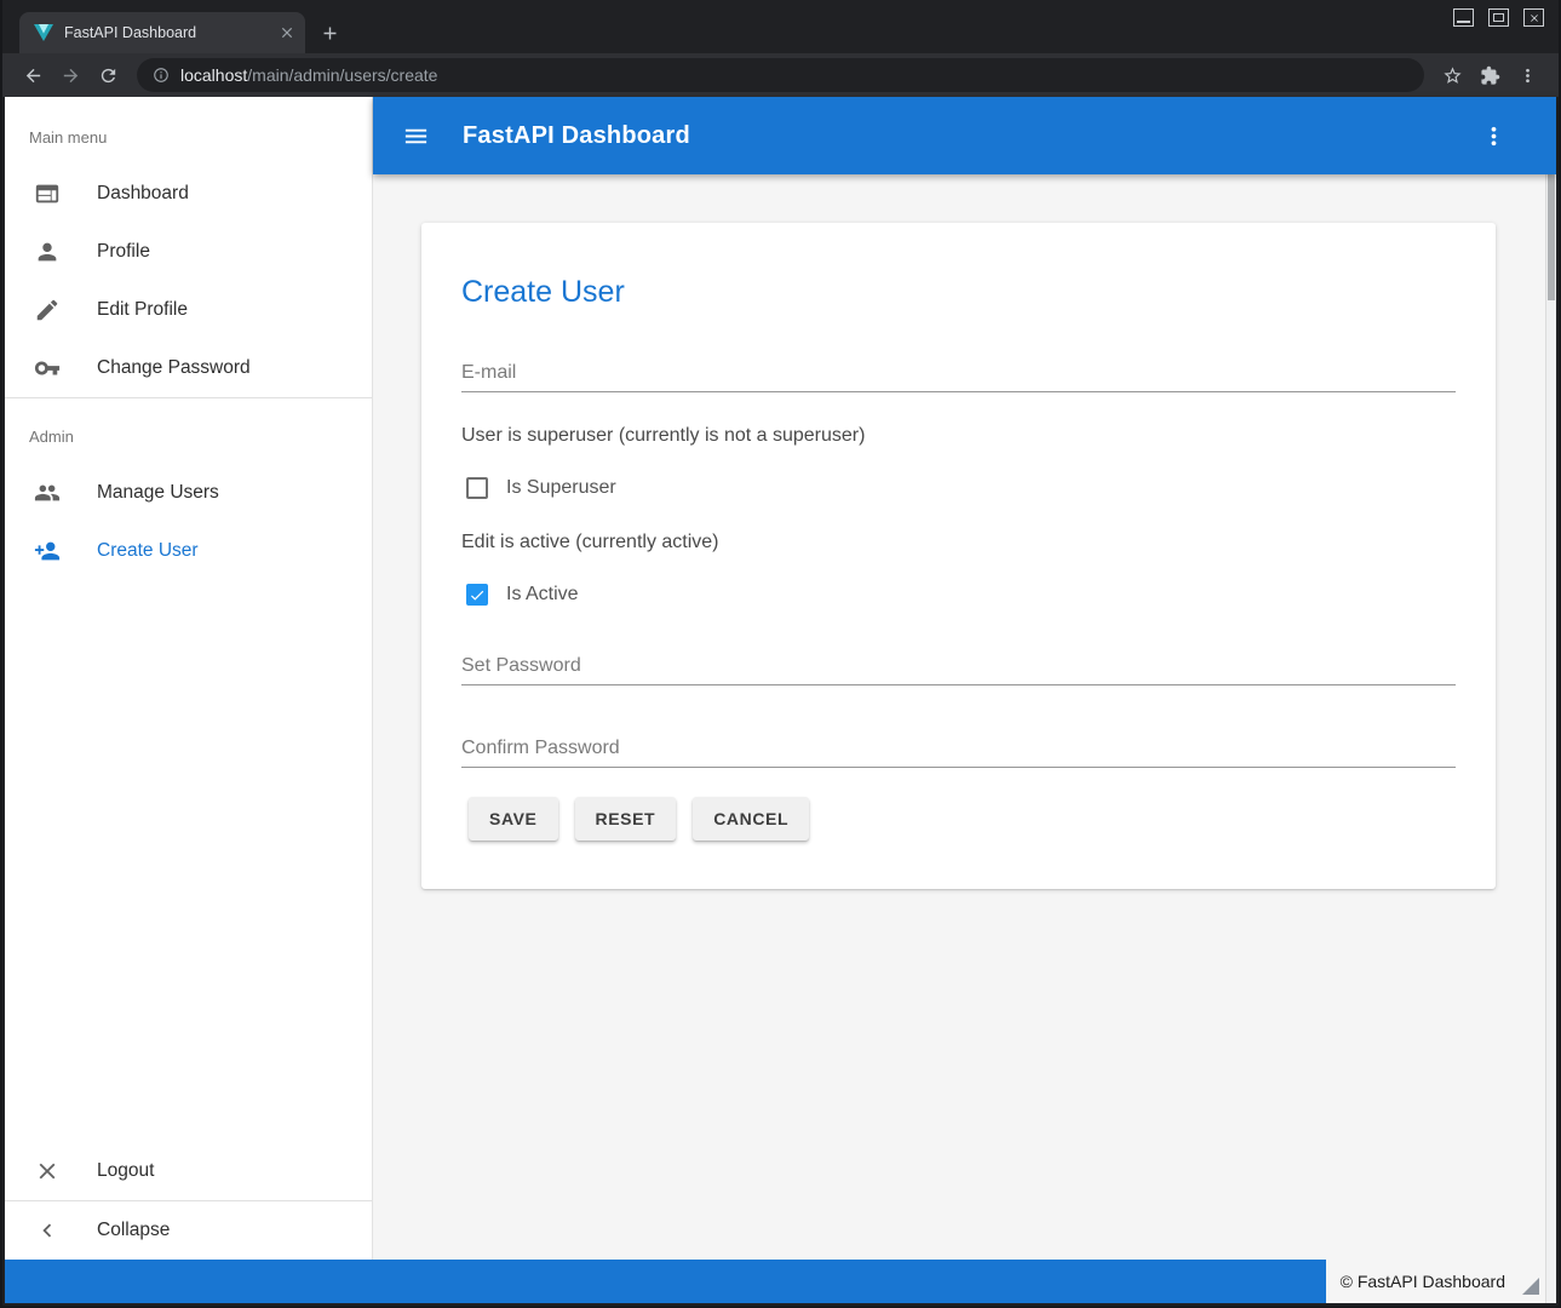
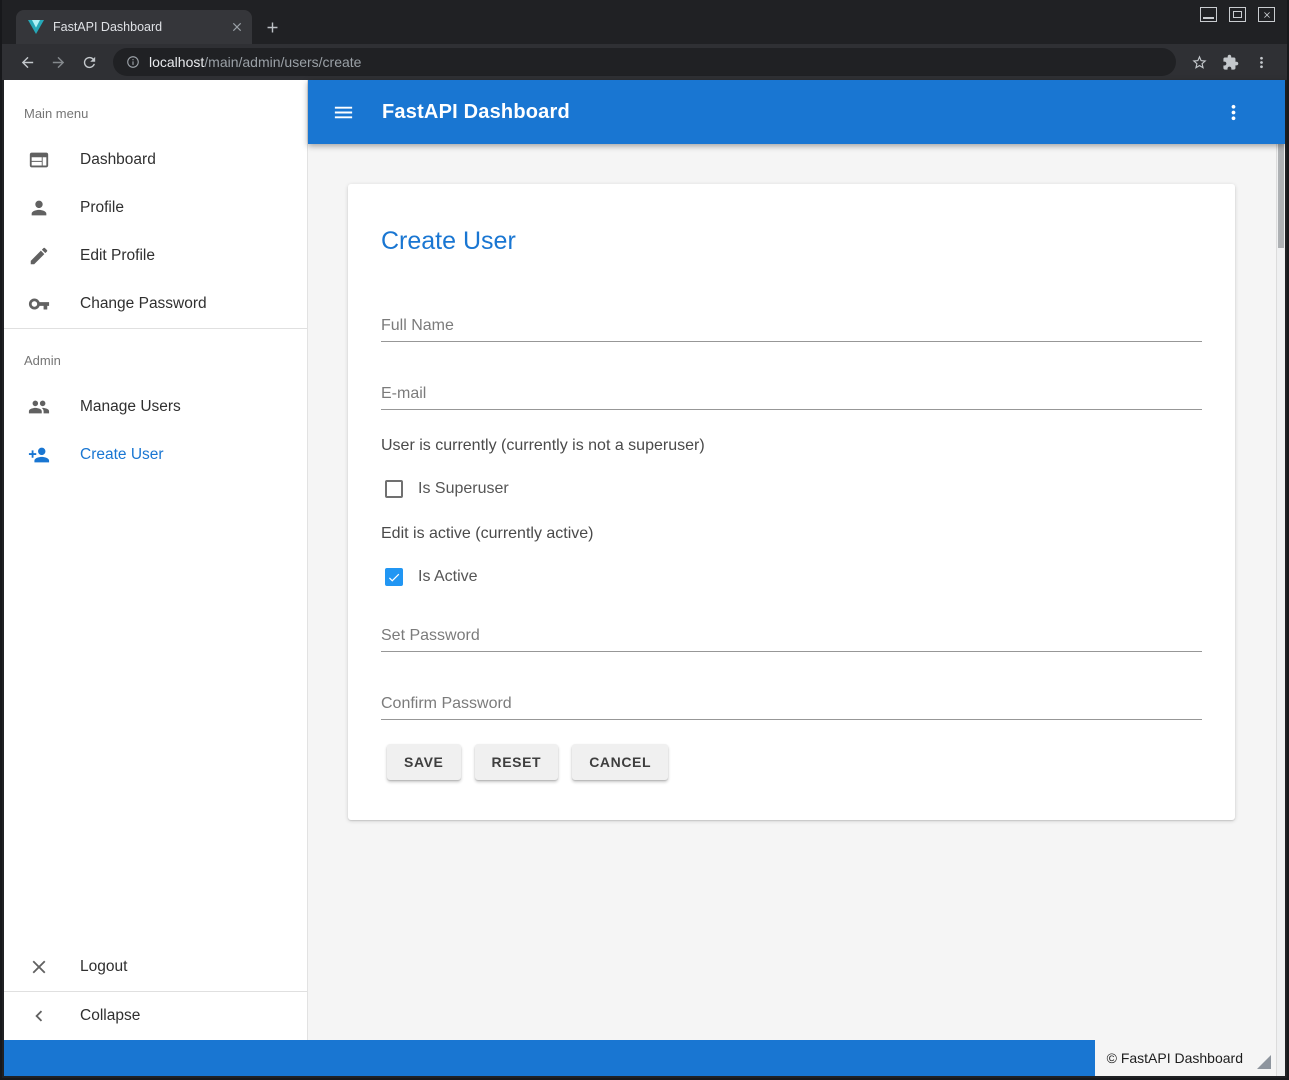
  FastAPI Dashboard
  localhost/main/admin/users/create
  Main menu
  Dashboard
  Profile
  Edit Profile
  Change Password
  Admin
  Manage Users
  Create User
  Logout
  Collapse
  FastAPI Dashboard
  Create User
+ Full Name
  E-mail
- User is superuser (currently is not a superuser)
+ User is currently (currently is not a superuser)
  Is Superuser
  Edit is active (currently active)
  Is Active
  Set Password
  Confirm Password
  SAVE
  RESET
  CANCEL
  © FastAPI Dashboard
